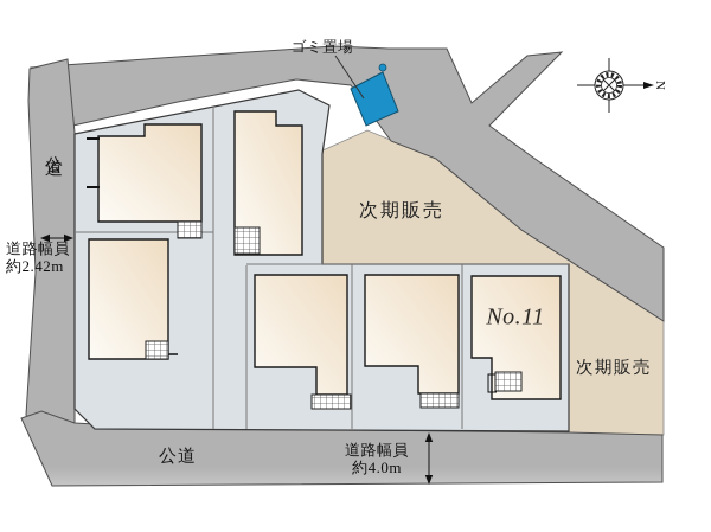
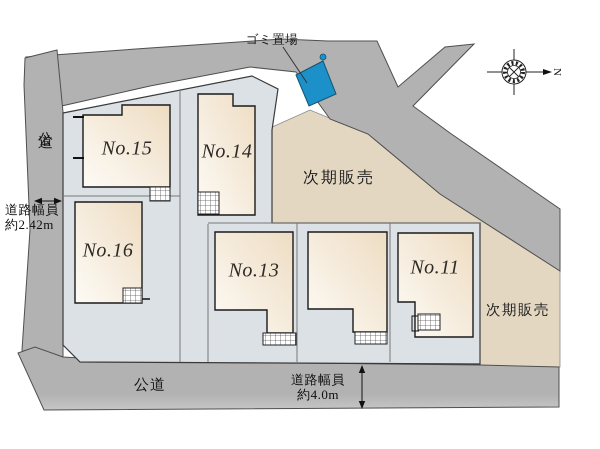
+ No.15
+ No.14
+ No.16
+ No.13
  No.11
  公道
  次期販売
  次期販売
  ゴミ置場
  道路幅員
  約2.42m
  道路幅員
  約4.0m
